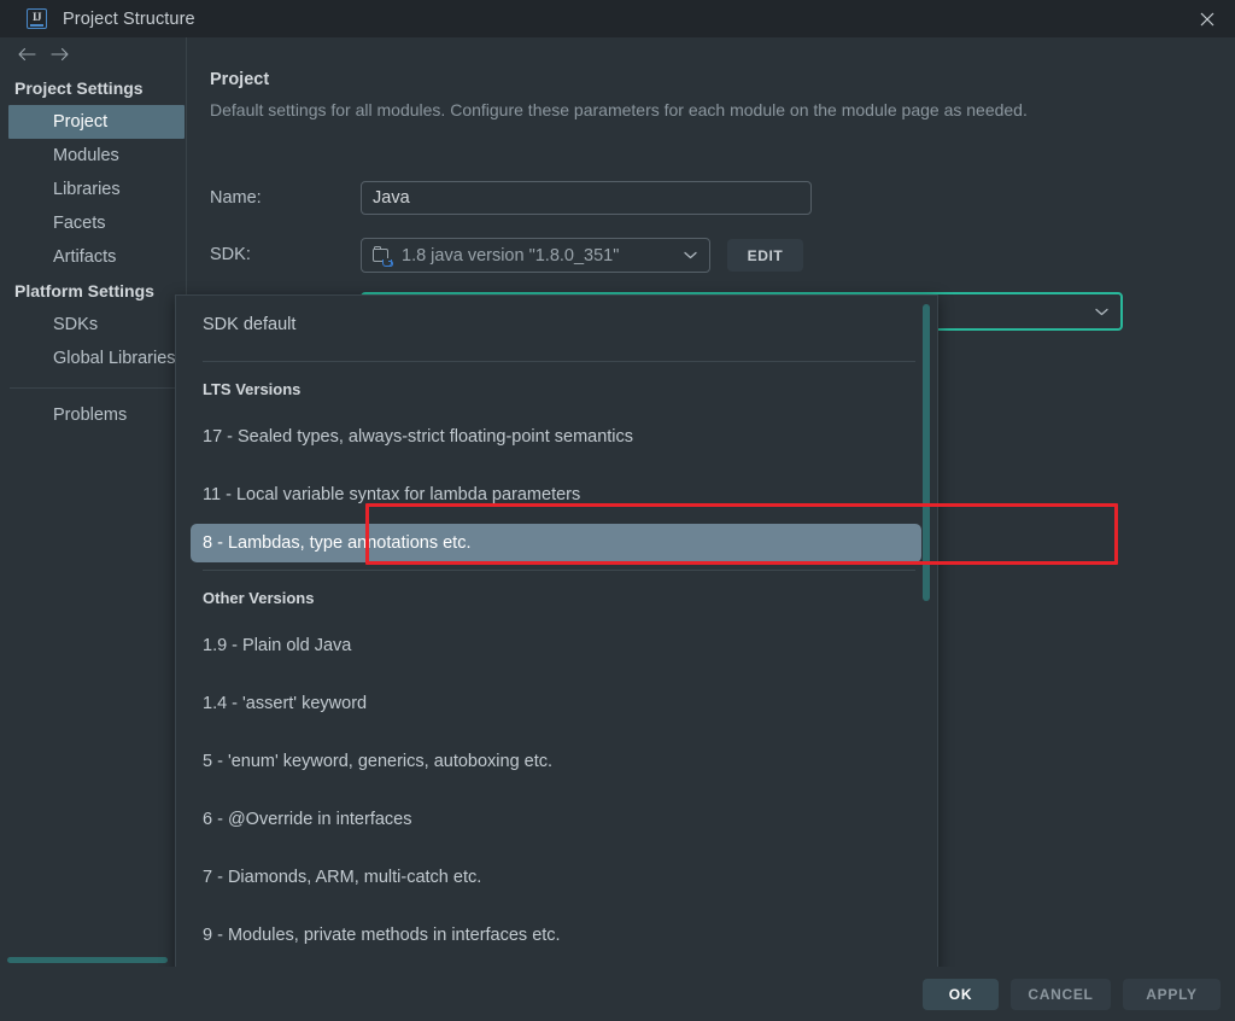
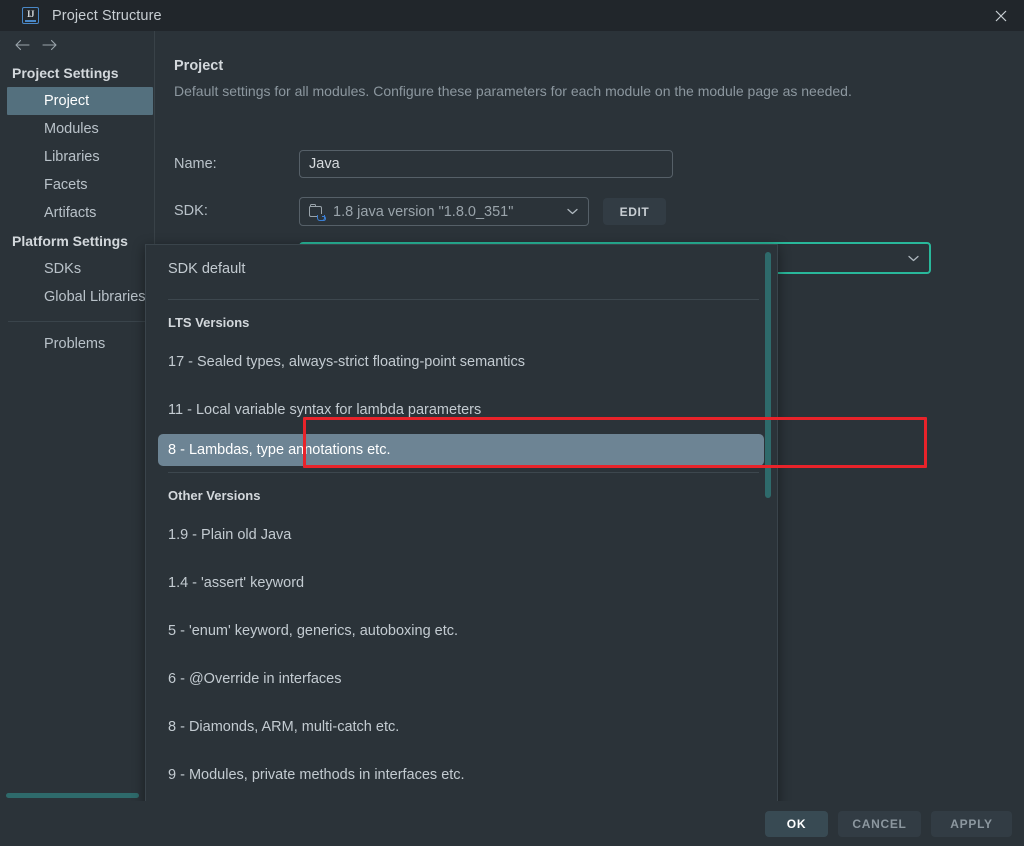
  IJ
  Project Structure
  Project Settings
  Project
  Modules
  Libraries
  Facets
  Artifacts
  Platform Settings
  SDKs
  Global Libraries
  Problems
  Project
  Default settings for all modules. Configure these parameters for each module on the module page as needed.
  Name:
  Java
  SDK:
  1.8 java version "1.8.0_351"
  EDIT
  SDK default
  LTS Versions
  17 - Sealed types, always-strict floating-point semantics
  11 - Local variable syntax for lambda parameters
  8 - Lambdas, type annotations etc.
  Other Versions
  1.9 - Plain old Java
  1.4 - 'assert' keyword
  5 - 'enum' keyword, generics, autoboxing etc.
  6 - @Override in interfaces
- 7 - Diamonds, ARM, multi-catch etc.
+ 8 - Diamonds, ARM, multi-catch etc.
  9 - Modules, private methods in interfaces etc.
  OK
  CANCEL
  APPLY
